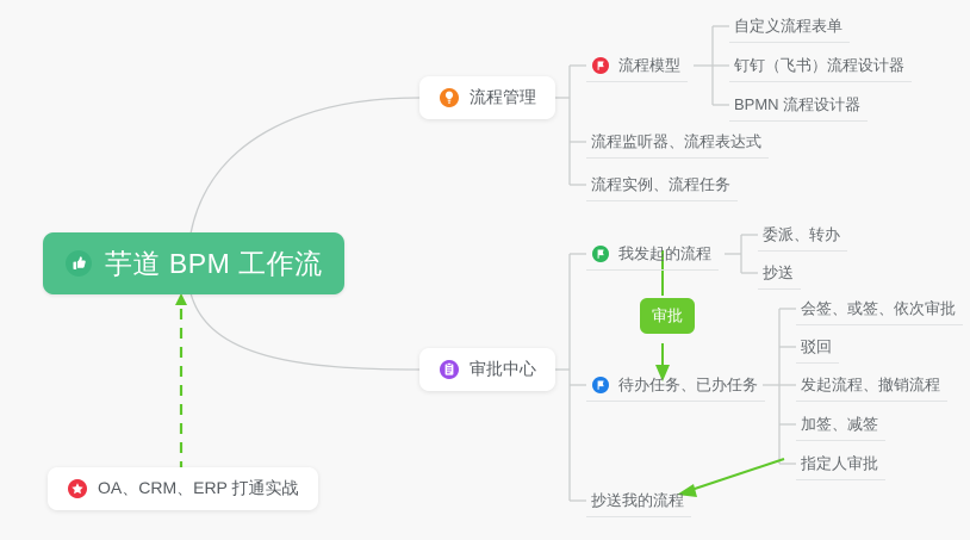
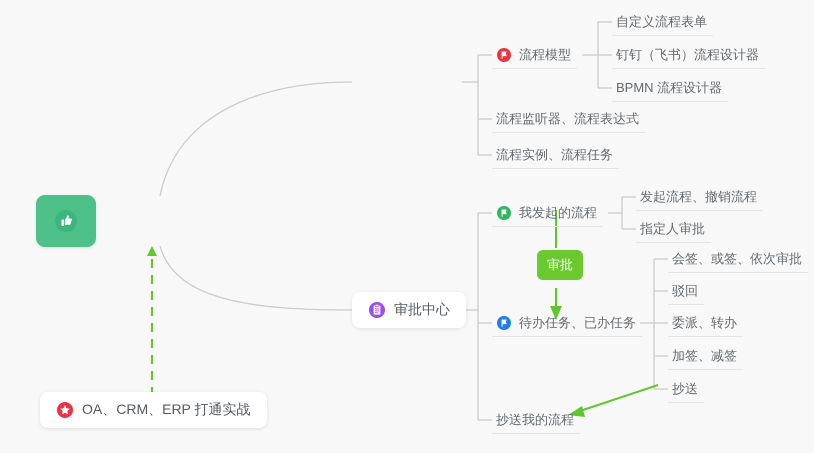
- 芋道 BPM 工作流
- 流程管理
  流程模型
  自定义流程表单
  钉钉（飞书）流程设计器
  BPMN 流程设计器
  流程监听器、流程表达式
  流程实例、流程任务
  审批中心
  我发起的流程
- 委派、转办
+ 发起流程、撤销流程
- 抄送
+ 指定人审批
  待办任务、已办任务
  会签、或签、依次审批
  驳回
- 发起流程、撤销流程
+ 委派、转办
  加签、减签
- 指定人审批
+ 抄送
  抄送我的流程
  审批
  OA、CRM、ERP 打通实战
